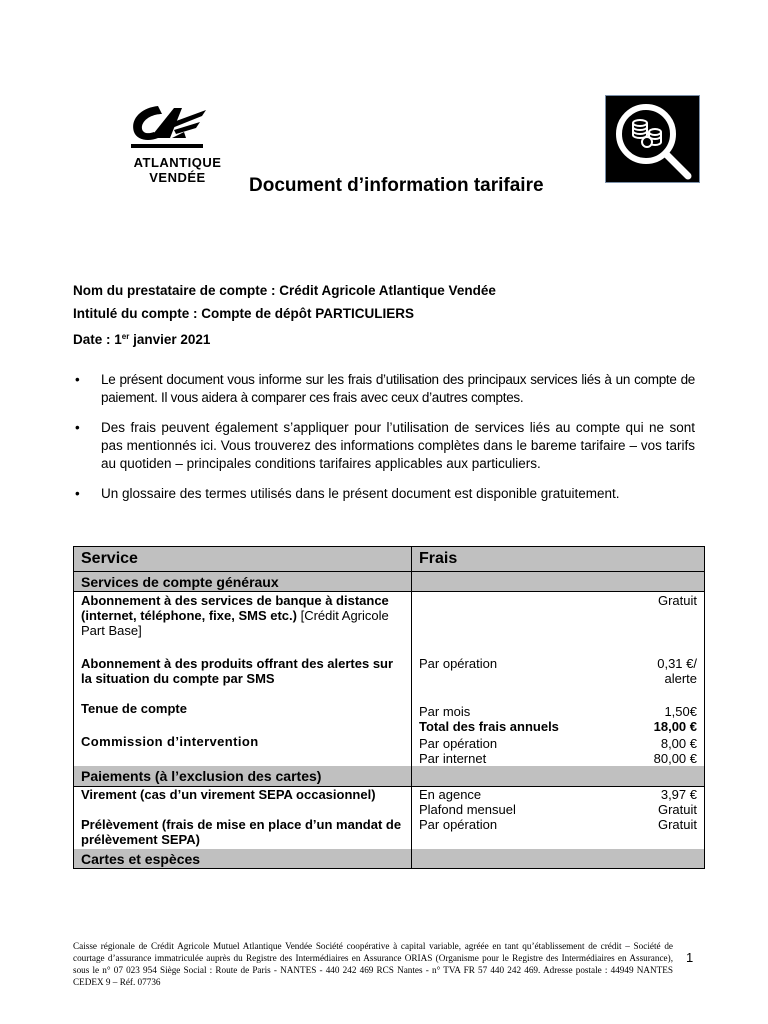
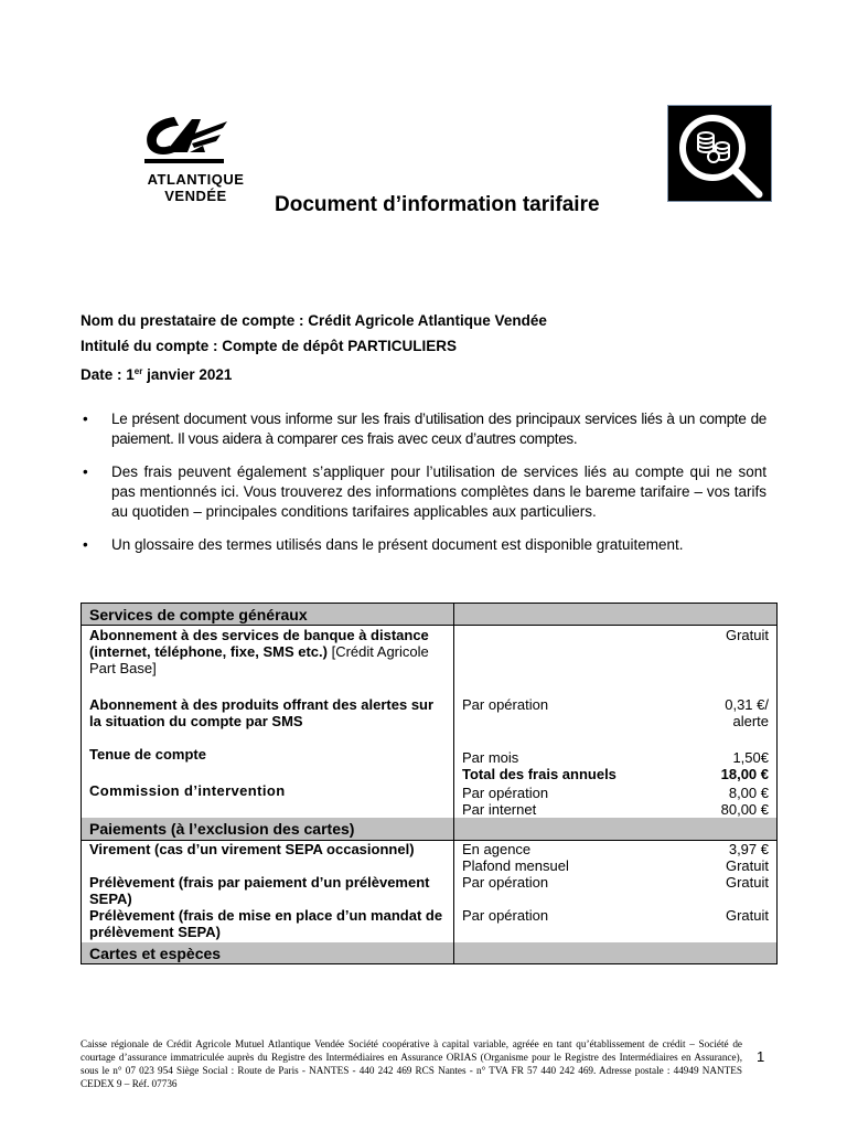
  ATLANTIQUE
  VENDÉE
  Document d’information tarifaire
  Nom du prestataire de compte : Crédit Agricole Atlantique Vendée
  Intitulé du compte : Compte de dépôt PARTICULIERS
  Date : 1er janvier 2021
  •
  Le présent document vous informe sur les frais d’utilisation des principaux services liés à un compte de paiement. Il vous aidera à comparer ces frais avec ceux d’autres comptes.
  •
  Des frais peuvent également s’appliquer pour l’utilisation de services liés au compte qui ne sont pas mentionnés ici. Vous trouverez des informations complètes dans le bareme tarifaire – vos tarifs au quotiden – principales conditions tarifaires applicables aux particuliers.
  •
  Un glossaire des termes utilisés dans le présent document est disponible gratuitement.
- Service	Frais
  Services de compte généraux
  Abonnement à des services de banque à distance (internet, téléphone, fixe, SMS etc.) [Crédit Agricole Part Base]	Gratuit
  Abonnement à des produits offrant des alertes sur la situation du compte par SMS	Par opération 0,31 €/ alerte
  Tenue de compte	Par mois 1,50€ Total des frais annuels 18,00 €
  Commission d’intervention	Par opération 8,00 € Par internet 80,00 €
  Paiements (à l’exclusion des cartes)
  Virement (cas d’un virement SEPA occasionnel)	En agence 3,97 € Plafond mensuel Gratuit
+ Prélèvement (frais par paiement d’un prélèvement SEPA)	Par opération Gratuit
  Prélèvement (frais de mise en place d’un mandat de prélèvement SEPA)	Par opération Gratuit
  Cartes et espèces
  Caisse régionale de Crédit Agricole Mutuel Atlantique Vendée Société coopérative à capital variable, agréée en tant qu’établissement de crédit – Société de courtage d’assurance immatriculée auprès du Registre des Intermédiaires en Assurance ORIAS (Organisme pour le Registre des Intermédiaires en Assurance), sous le n° 07 023 954 Siège Social : Route de Paris - NANTES - 440 242 469 RCS Nantes - n° TVA FR 57 440 242 469. Adresse postale : 44949 NANTES CEDEX 9 – Réf. 07736
  1
